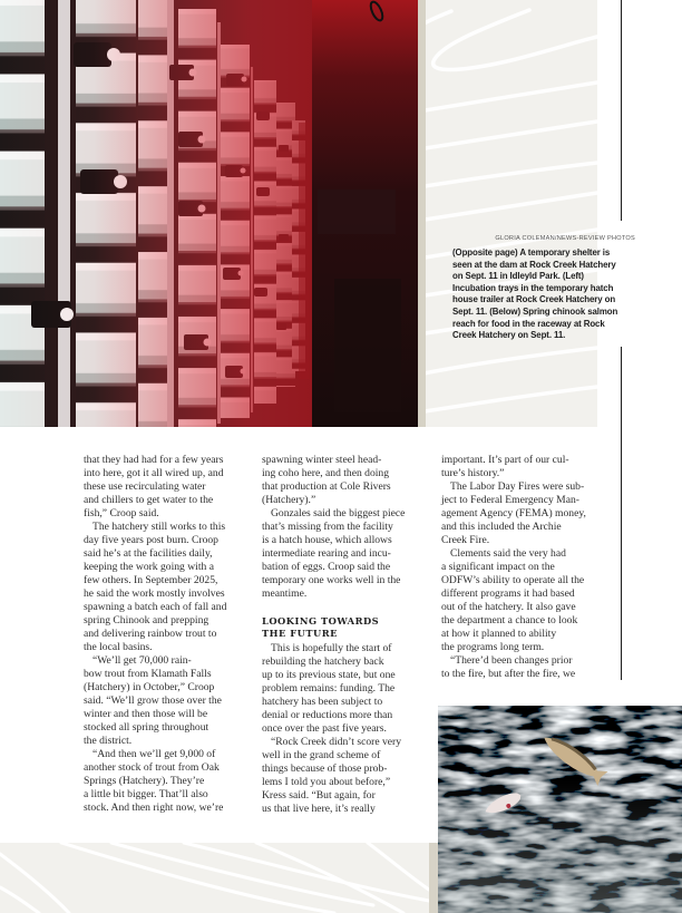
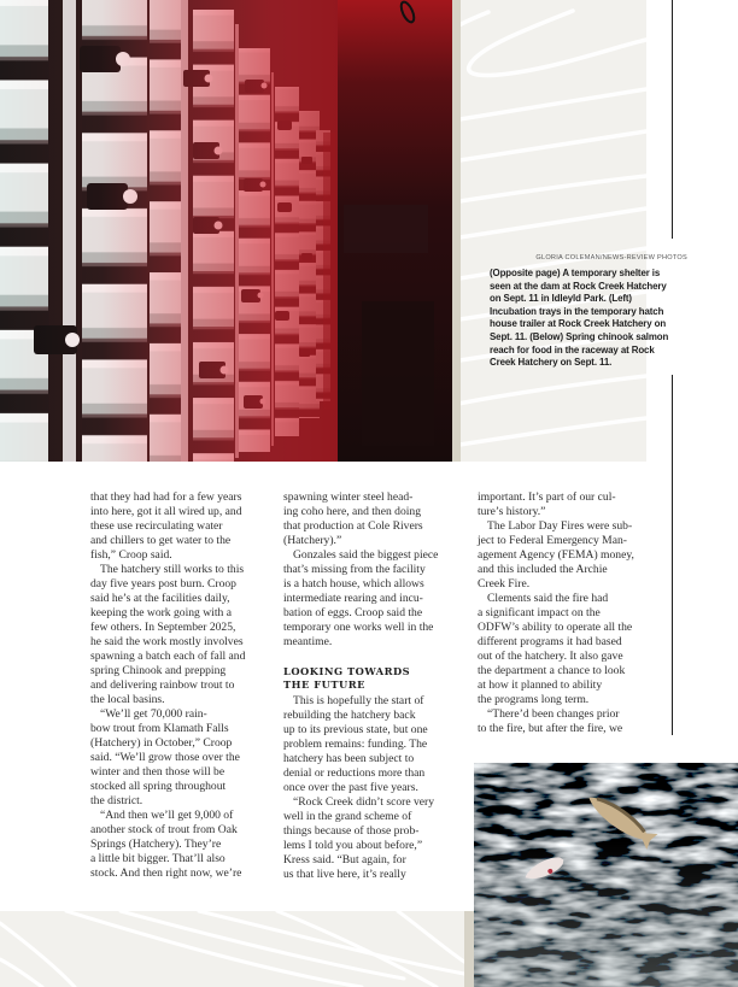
  (Opposite page) A temporary shelter is
  seen at the dam at Rock Creek Hatchery
  on Sept. 11 in Idleyld Park. (Left)
  Incubation trays in the temporary hatch
  house trailer at Rock Creek Hatchery on
  Sept. 11. (Below) Spring chinook salmon
  reach for food in the raceway at Rock
  Creek Hatchery on Sept. 11.
  that they had had for a few years
  into here, got it all wired up, and
  these use recirculating water
  and chillers to get water to the
  fish,” Croop said.
  The hatchery still works to this
  day five years post burn. Croop
  said he’s at the facilities daily,
  keeping the work going with a
  few others. In September 2025,
  he said the work mostly involves
  spawning a batch each of fall and
  spring Chinook and prepping
  and delivering rainbow trout to
  the local basins.
  “We’ll get 70,000 rain-
  bow trout from Klamath Falls
  (Hatchery) in October,” Croop
  said. “We’ll grow those over the
  winter and then those will be
  stocked all spring throughout
  the district.
  “And then we’ll get 9,000 of
  another stock of trout from Oak
  Springs (Hatchery). They’re
  a little bit bigger. That’ll also
  stock. And then right now, we’re
  spawning winter steel head-
  ing coho here, and then doing
  that production at Cole Rivers
  (Hatchery).”
  Gonzales said the biggest piece
  that’s missing from the facility
  is a hatch house, which allows
  intermediate rearing and incu-
  bation of eggs. Croop said the
  temporary one works well in the
  meantime.
  LOOKING TOWARDS
  THE FUTURE
  This is hopefully the start of
  rebuilding the hatchery back
  up to its previous state, but one
  problem remains: funding. The
  hatchery has been subject to
  denial or reductions more than
  once over the past five years.
  “Rock Creek didn’t score very
  well in the grand scheme of
  things because of those prob-
  lems I told you about before,”
  Kress said. “But again, for
  us that live here, it’s really
  important. It’s part of our cul-
  ture’s history.”
  The Labor Day Fires were sub-
  ject to Federal Emergency Man-
  agement Agency (FEMA) money,
  and this included the Archie
  Creek Fire.
- Clements said the very had
+ Clements said the fire had
  a significant impact on the
  ODFW’s ability to operate all the
  different programs it had based
  out of the hatchery. It also gave
  the department a chance to look
  at how it planned to ability
  the programs long term.
  “There’d been changes prior
  to the fire, but after the fire, we
